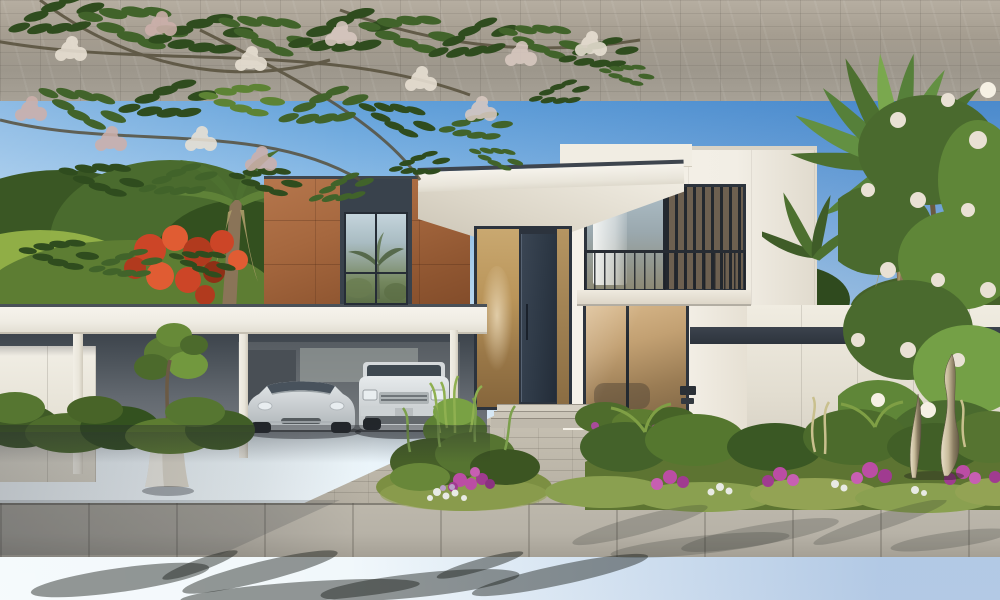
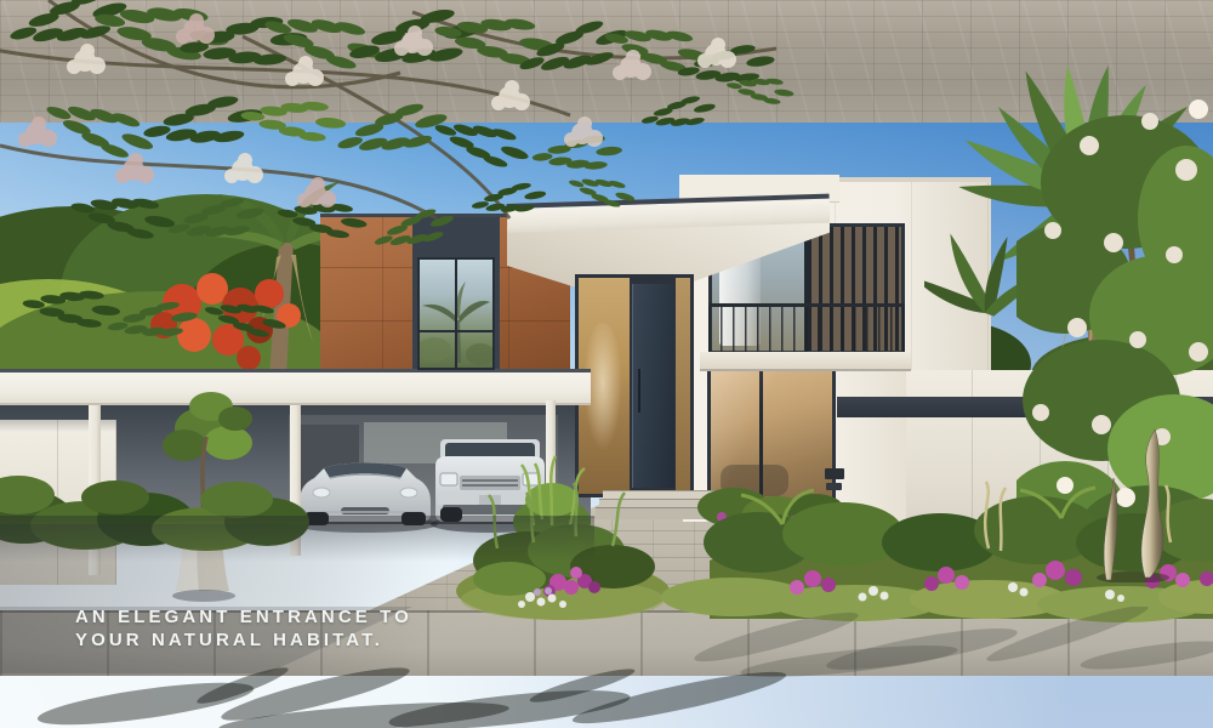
+ AN ELEGANT ENTRANCE TO
+ YOUR NATURAL HABITAT.
